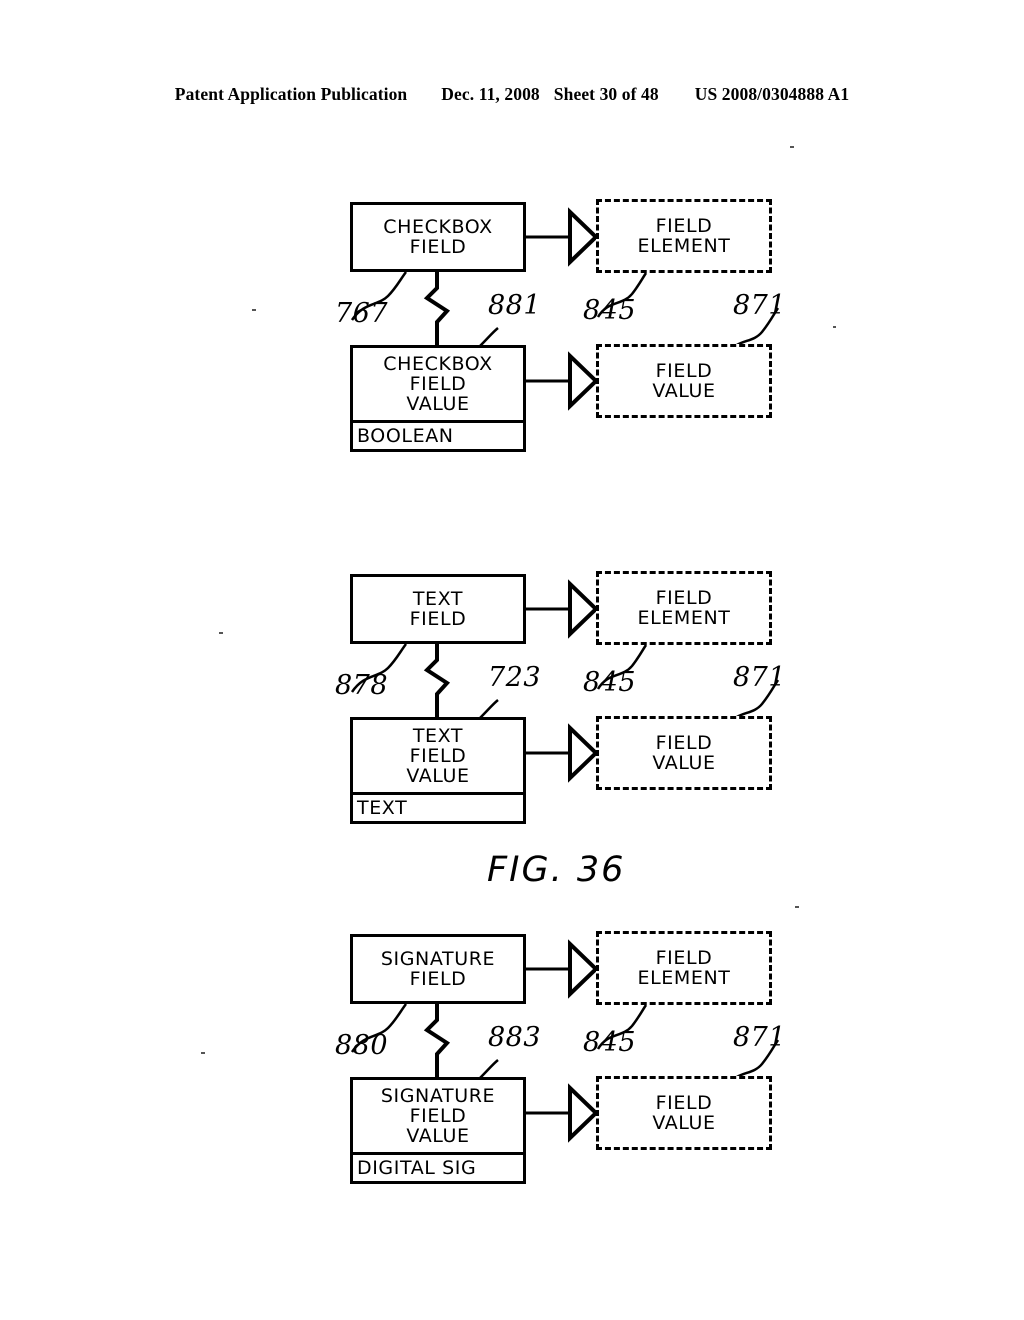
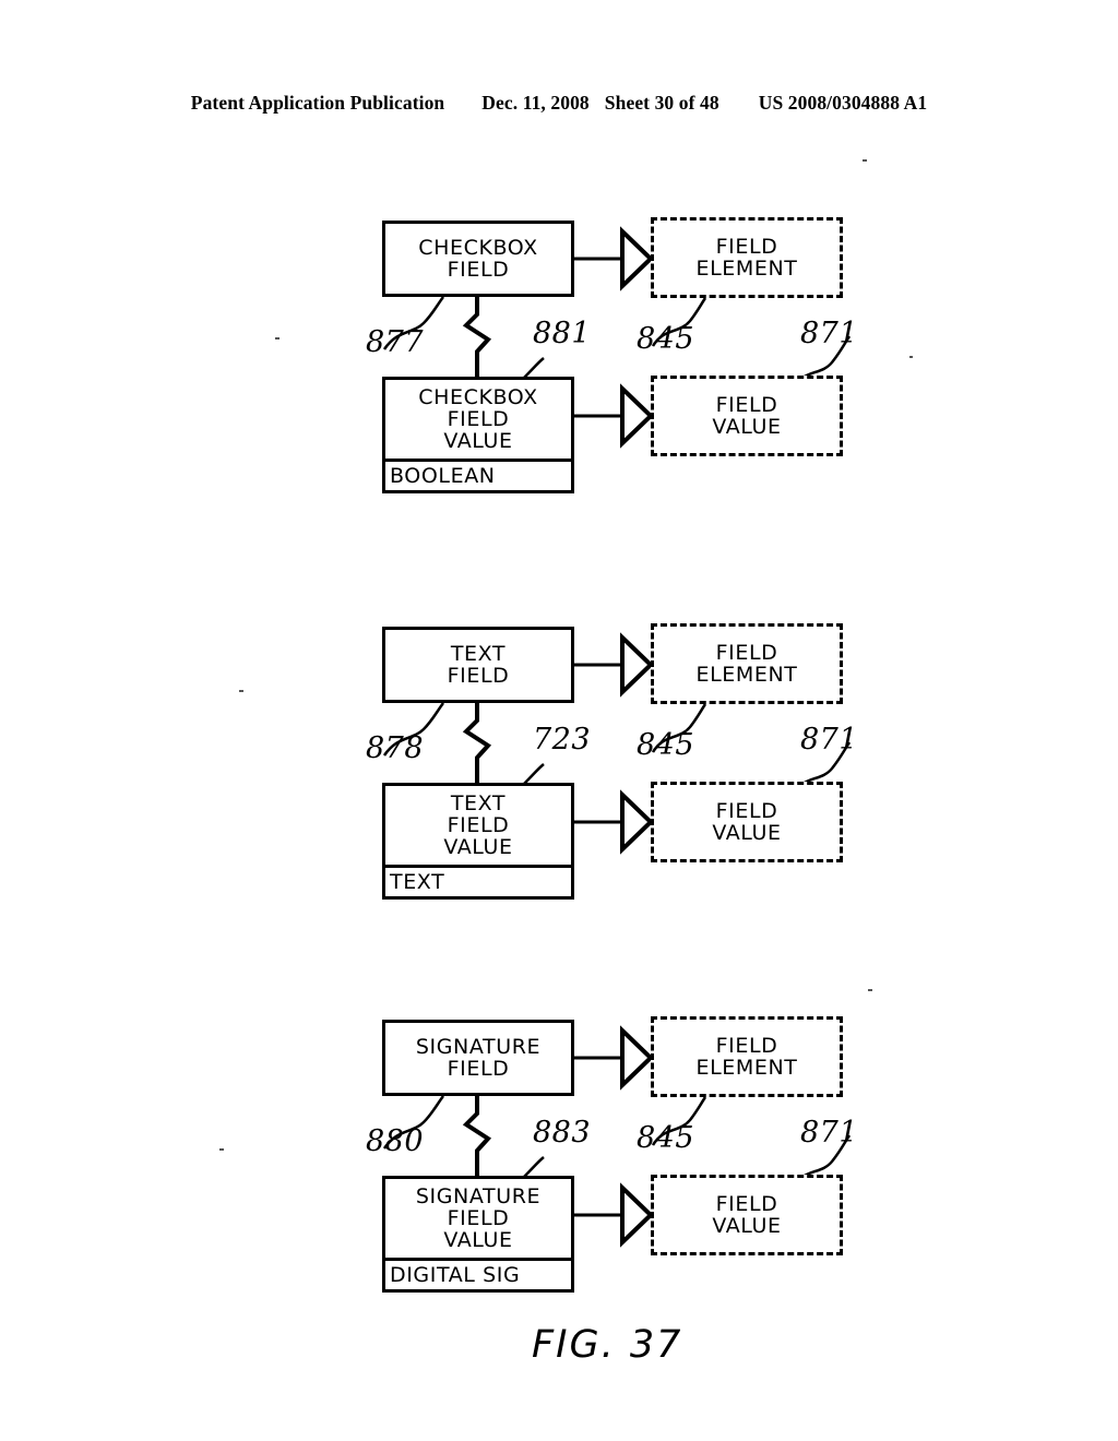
  Patent Application Publication
  Dec. 11, 2008
  Sheet 30 of 48
  US 2008/0304888 A1
  CHECKBOX
  FIELD
  CHECKBOX
  FIELD
  VALUE
  BOOLEAN
  FIELD
  ELEMENT
  FIELD
  VALUE
- 767
+ 877
  881
  845
  871
  TEXT
  FIELD
  TEXT
  FIELD
  VALUE
  TEXT
  FIELD
  ELEMENT
  FIELD
  VALUE
  878
  723
  845
  871
- FIG. 36
  SIGNATURE
  FIELD
  SIGNATURE
  FIELD
  VALUE
  DIGITAL SIG
  FIELD
  ELEMENT
  FIELD
  VALUE
  880
  883
  845
  871
+ FIG. 37
